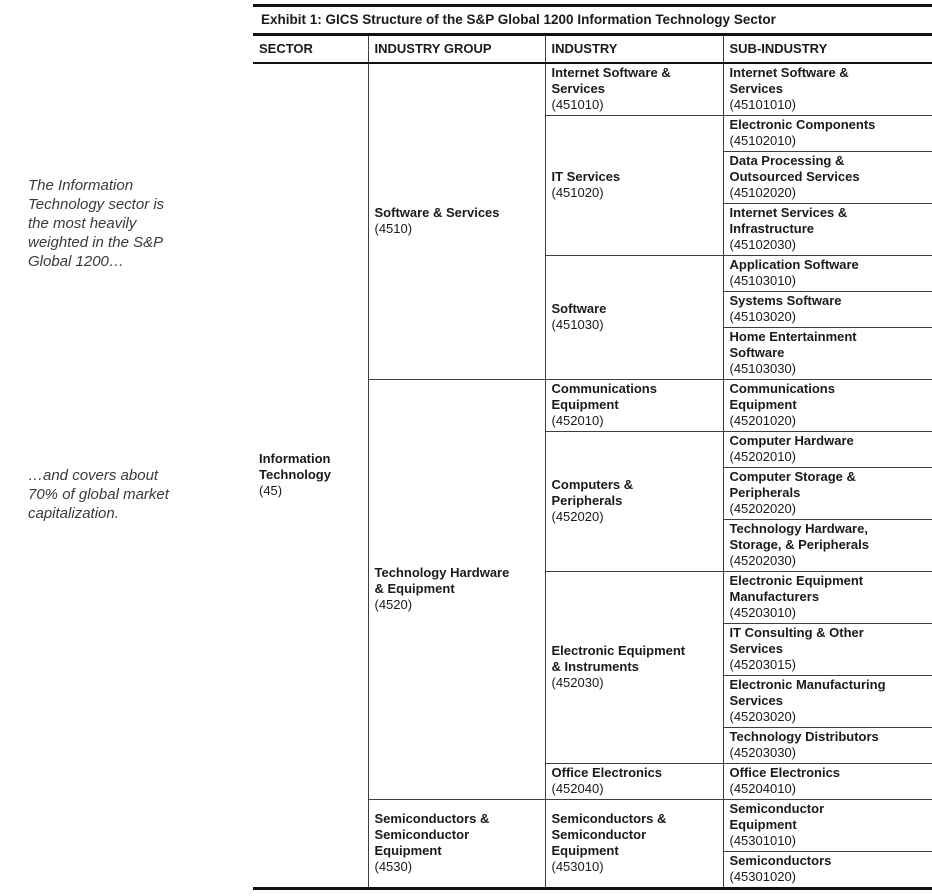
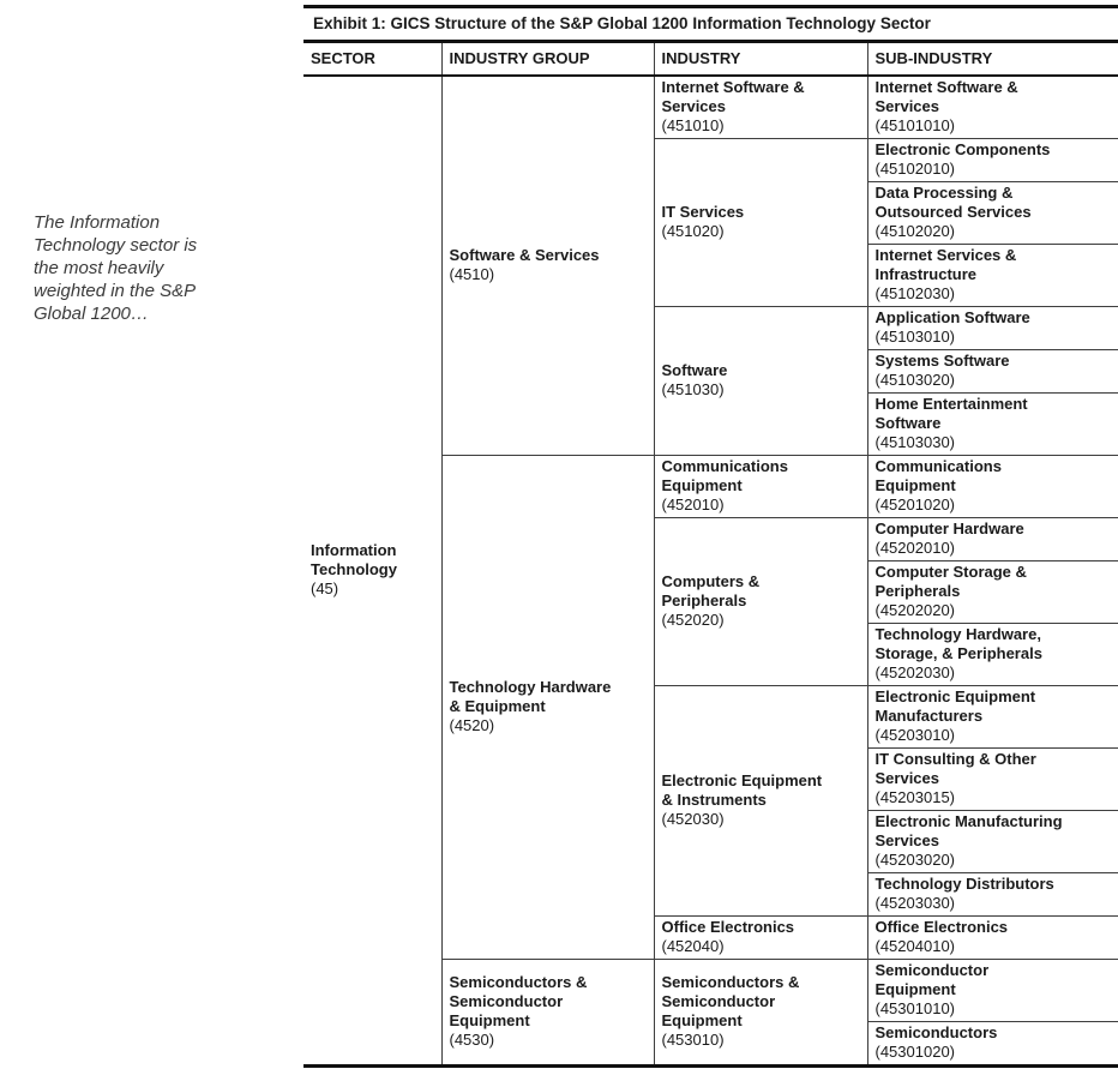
  The Information
  Technology sector is
  the most heavily
  weighted in the S&P
  Global 1200…
- …and covers about
- 70% of global market
- capitalization.
  Exhibit 1: GICS Structure of the S&P Global 1200 Information Technology Sector
  SECTOR	INDUSTRY GROUP	INDUSTRY	SUB-INDUSTRY
  Information Technology(45)	Software & Services(4510)	Internet Software & Services(451010)	Internet Software & Services(45101010)
  IT Services(451020)	Electronic Components(45102010)
  Data Processing & Outsourced Services(45102020)
  Internet Services & Infrastructure(45102030)
  Software(451030)	Application Software(45103010)
  Systems Software(45103020)
  Home Entertainment Software(45103030)
  Technology Hardware & Equipment(4520)	Communications Equipment(452010)	Communications Equipment(45201020)
  Computers & Peripherals(452020)	Computer Hardware(45202010)
  Computer Storage & Peripherals(45202020)
  Technology Hardware, Storage, & Peripherals(45202030)
  Electronic Equipment & Instruments(452030)	Electronic Equipment Manufacturers(45203010)
  IT Consulting & Other Services(45203015)
  Electronic Manufacturing Services(45203020)
  Technology Distributors(45203030)
  Office Electronics(452040)	Office Electronics(45204010)
  Semiconductors & Semiconductor Equipment(4530)	Semiconductors & Semiconductor Equipment(453010)	Semiconductor Equipment(45301010)
  Semiconductors(45301020)
